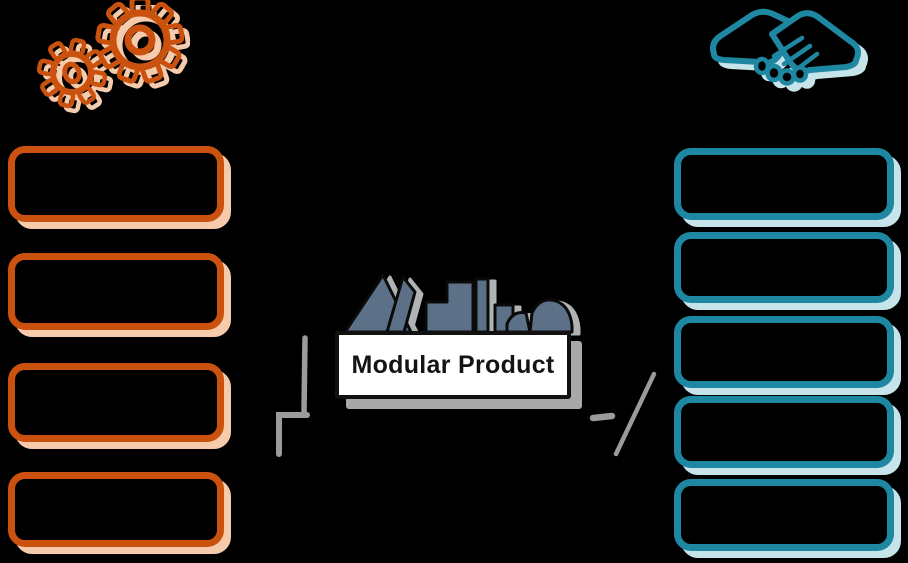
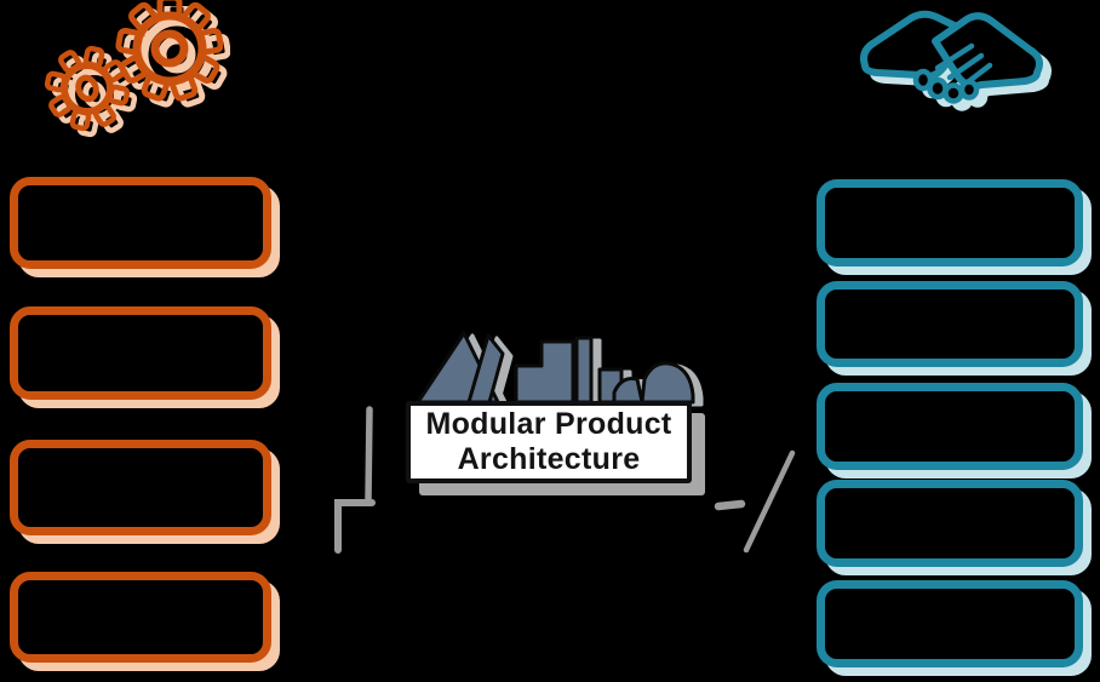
  Modular Product
+ Architecture
